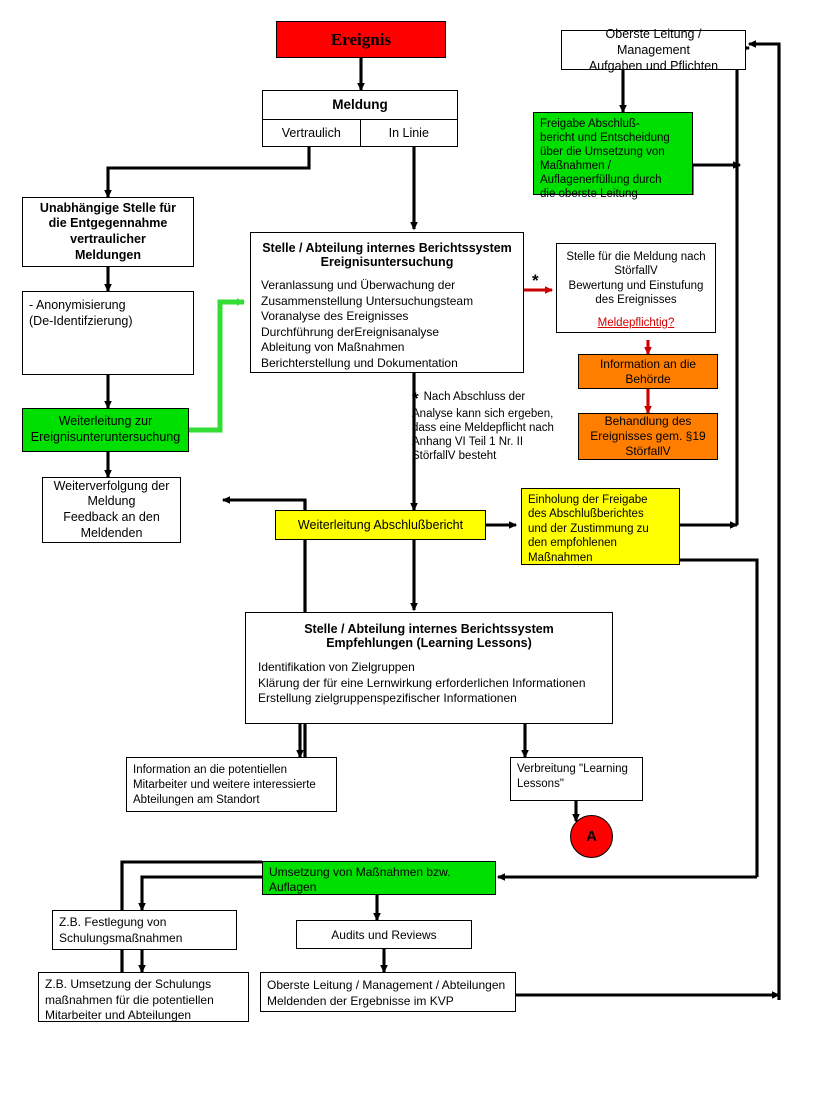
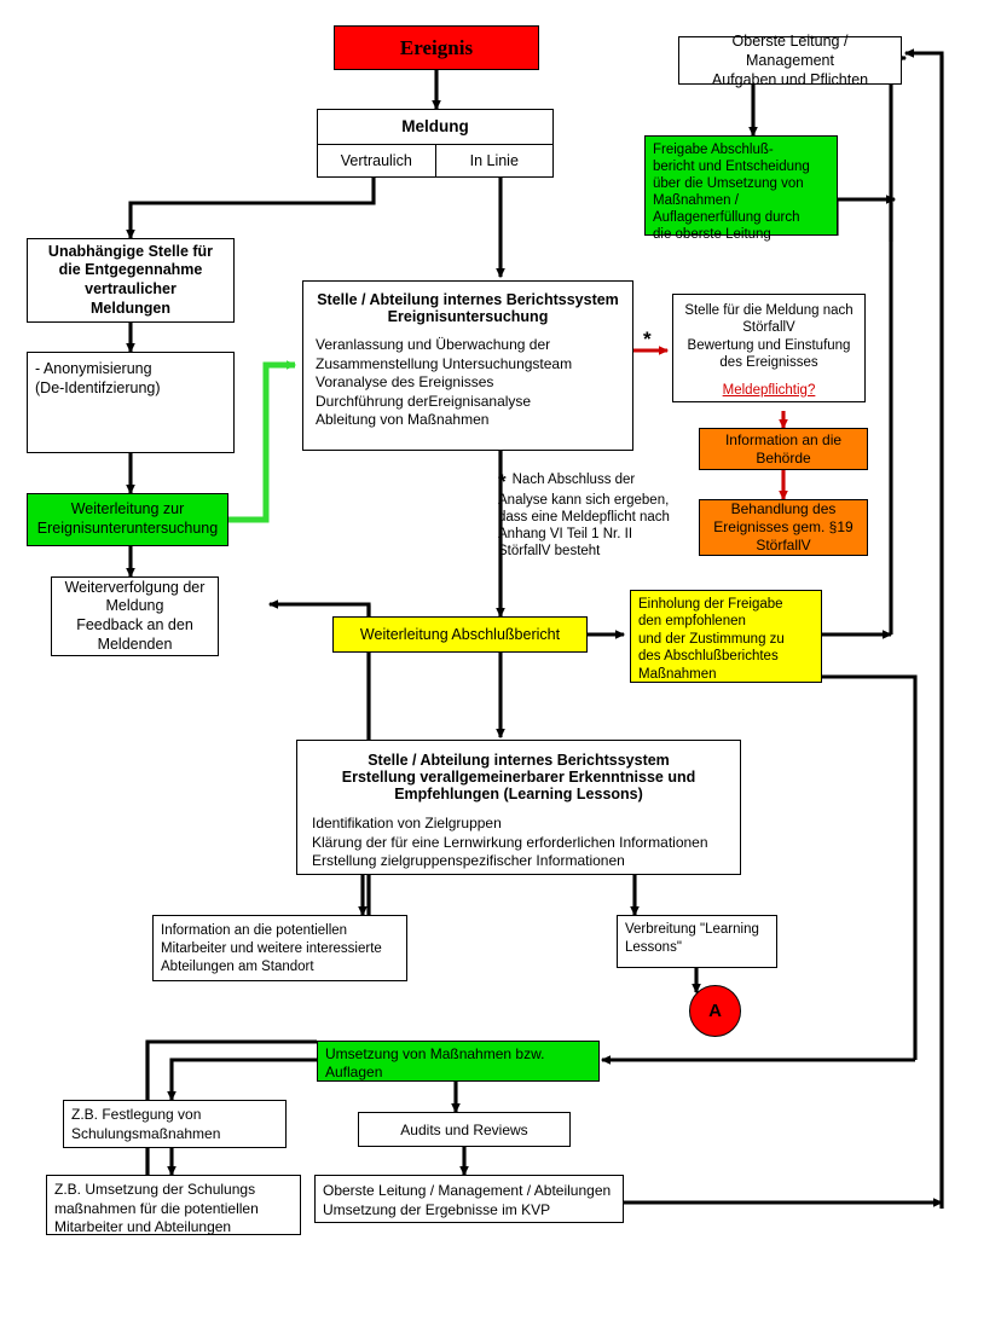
  Ereignis
  Meldung
  Vertraulich
  In Linie
  Oberste Leitung / Management
  Aufgaben und Pflichten
  Freigabe Abschluß-
  bericht und Entscheidung
  über die Umsetzung von
  Maßnahmen /
  Auflagenerfüllung durch
  die oberste Leitung
  Unabhängige Stelle für
  die Entgegennahme
  vertraulicher
  Meldungen
  - Anonymisierung
  (De-Identifzierung)
  Weiterleitung zur
  Ereignisunteruntersuchung
  Weiterverfolgung der
  Meldung
  Feedback an den
  Meldenden
  Stelle / Abteilung internes Berichtssystem
  Ereignisuntersuchung
  Veranlassung und Überwachung der
  Zusammenstellung Untersuchungsteam
  Voranalyse des Ereignisses
  Durchführung derEreignisanalyse
  Ableitung von Maßnahmen
- Berichterstellung und Dokumentation
  *
  Stelle für die Meldung nach
  StörfallV
  Bewertung und Einstufung
  des Ereignisses
  Meldepflichtig?
  Information an die
  Behörde
  Behandlung des
  Ereignisses gem. §19
  StörfallV
  *
  Nach Abschluss der
  Analyse kann sich ergeben,
  dass eine Meldepflicht nach
  Anhang VI Teil 1 Nr. II
  StörfallV besteht
  Weiterleitung Abschlußbericht
  Einholung der Freigabe
- des Abschlußberichtes
+ den empfohlenen
  und der Zustimmung zu
- den empfohlenen
+ des Abschlußberichtes
  Maßnahmen
  Stelle / Abteilung internes Berichtssystem
+ Erstellung verallgemeinerbarer Erkenntnisse und
  Empfehlungen (Learning Lessons)
  Identifikation von Zielgruppen
  Klärung der für eine Lernwirkung erforderlichen Informationen
  Erstellung zielgruppenspezifischer Informationen
  Information an die potentiellen
  Mitarbeiter und weitere interessierte
  Abteilungen am Standort
  Verbreitung "Learning
  Lessons"
  A
  Umsetzung von Maßnahmen bzw.
  Auflagen
  Z.B. Festlegung von
  Schulungsmaßnahmen
  Audits und Reviews
  Z.B. Umsetzung der Schulungs
  maßnahmen für die potentiellen
  Mitarbeiter und Abteilungen
  Oberste Leitung / Management / Abteilungen
- Meldenden der Ergebnisse im KVP
+ Umsetzung der Ergebnisse im KVP
